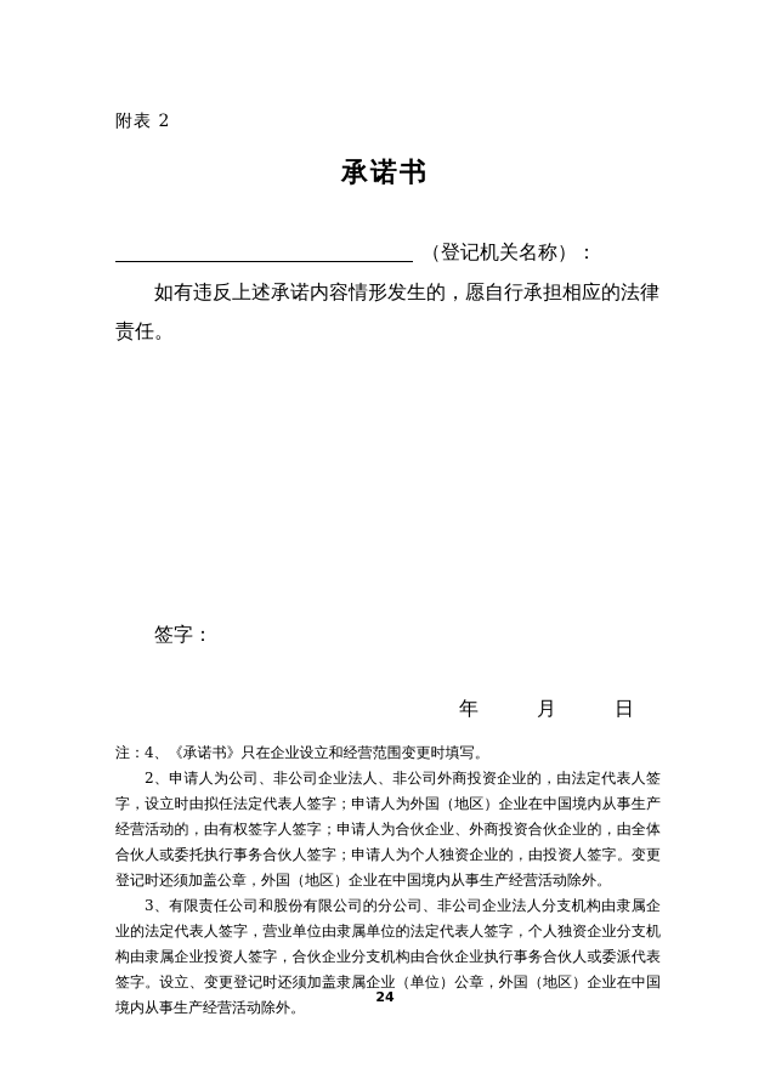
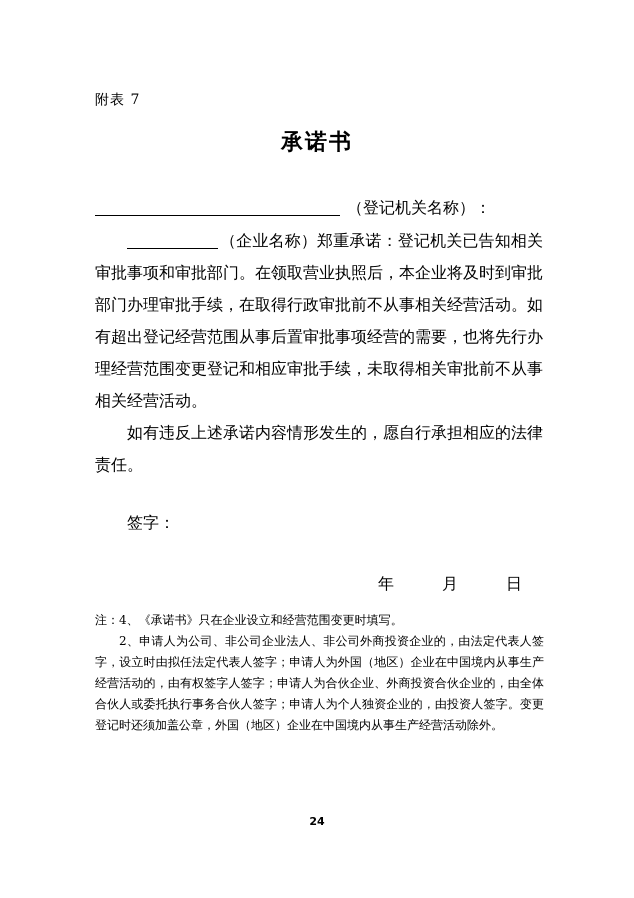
- 附表 2
+ 附表 7
  承诺书
  （登记机关名称）：
+ （企业名称）郑重承诺：登记机关已告知相关审批事项和审批部门。在领取营业执照后，本企业将及时到审批部门办理审批手续，在取得行政审批前不从事相关经营活动。如有超出登记经营范围从事后置审批事项经营的需要，也将先行办理经营范围变更登记和相应审批手续，未取得相关审批前不从事相关经营活动。
  如有违反上述承诺内容情形发生的，愿自行承担相应的法律责任。
  签字：
  年
  月
  日
  注：4、《承诺书》只在企业设立和经营范围变更时填写。
  2、申请人为公司、非公司企业法人、非公司外商投资企业的，由法定代表人签字，设立时由拟任法定代表人签字；申请人为外国（地区）企业在中国境内从事生产经营活动的，由有权签字人签字；申请人为合伙企业、外商投资合伙企业的，由全体合伙人或委托执行事务合伙人签字；申请人为个人独资企业的，由投资人签字。变更登记时还须加盖公章，外国（地区）企业在中国境内从事生产经营活动除外。
- 3、有限责任公司和股份有限公司的分公司、非公司企业法人分支机构由隶属企业的法定代表人签字，营业单位由隶属单位的法定代表人签字，个人独资企业分支机构由隶属企业投资人签字，合伙企业分支机构由合伙企业执行事务合伙人或委派代表签字。设立、变更登记时还须加盖隶属企业（单位）公章，外国（地区）企业在中国境内从事生产经营活动除外。
  24
